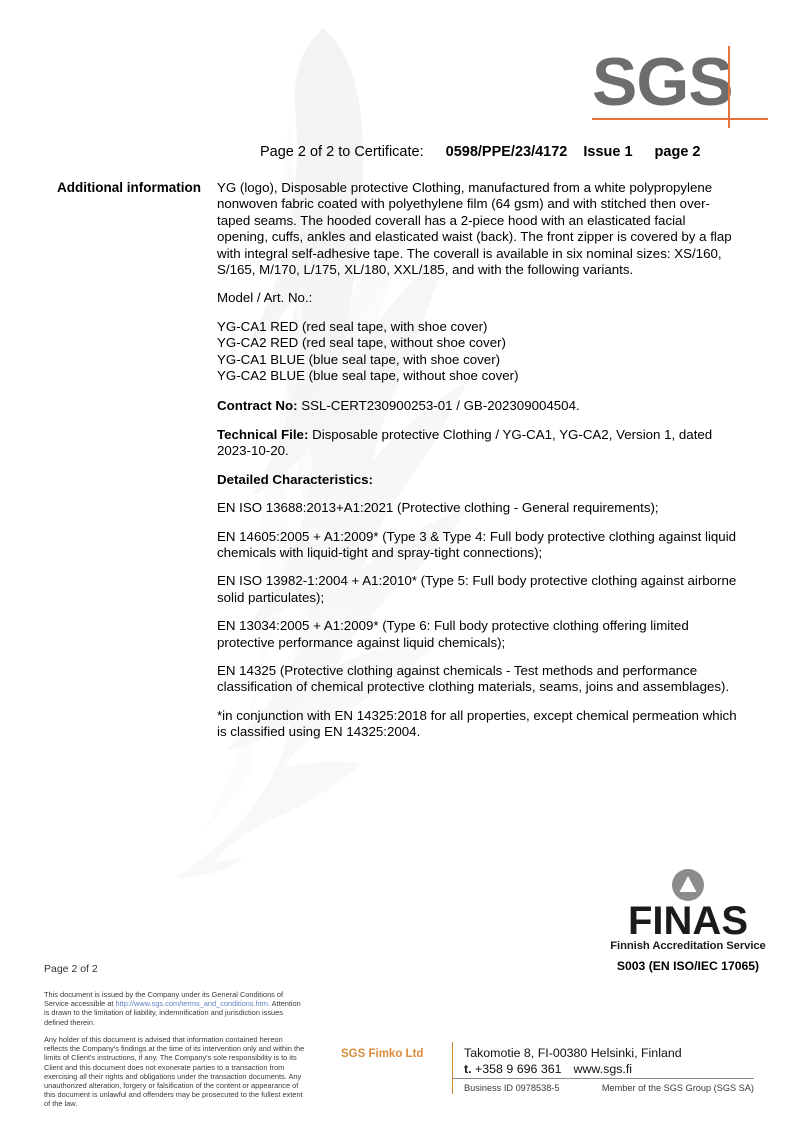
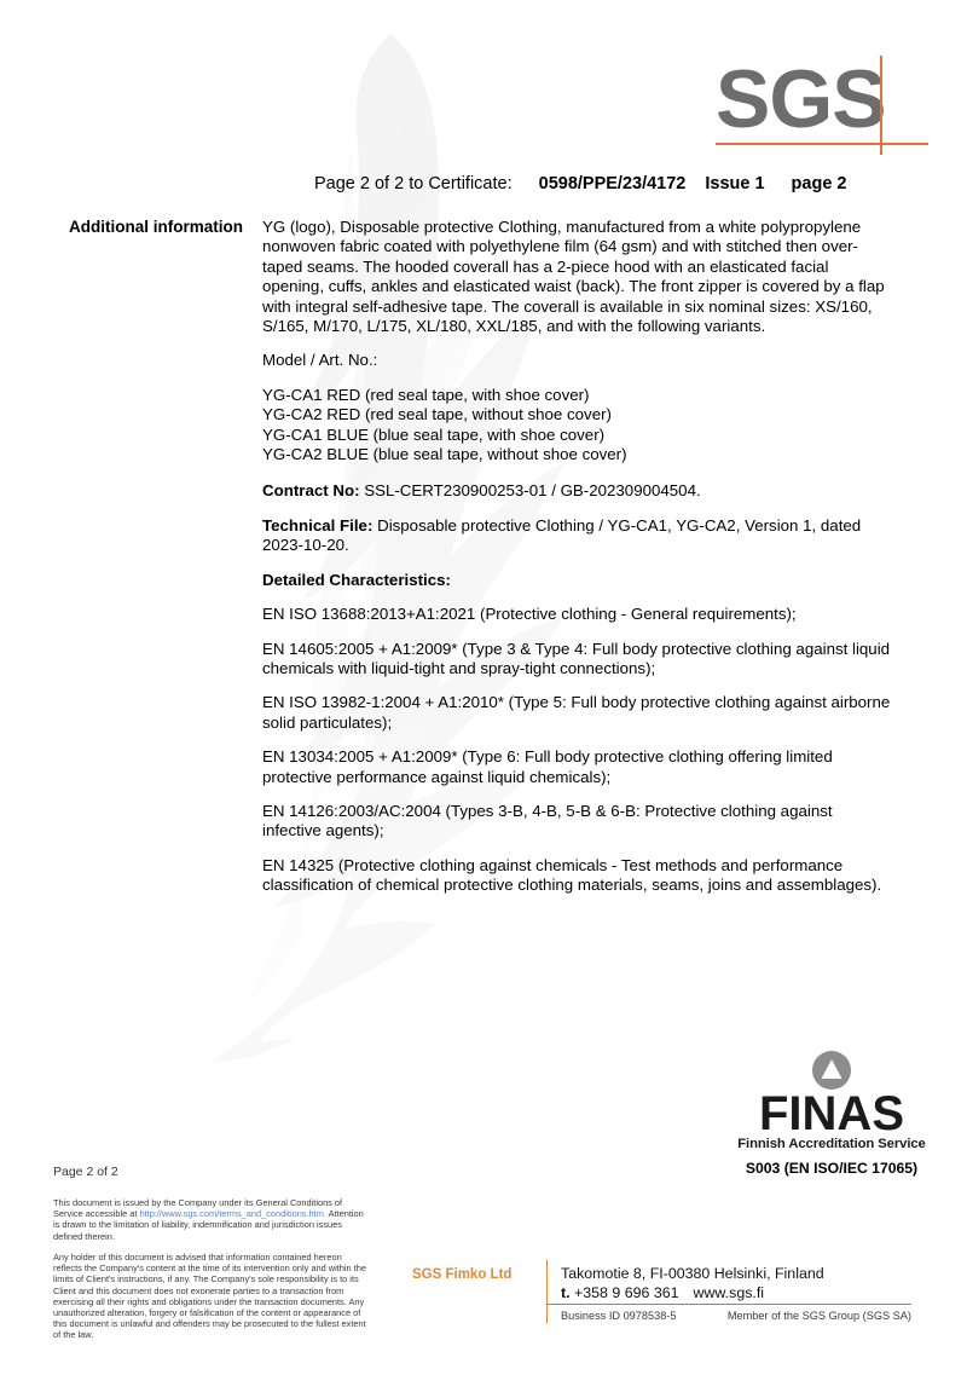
  SGS
  Page 2 of 2 to Certificate: 0598/PPE/23/4172 Issue 1 page 2
  Additional information
  YG (logo), Disposable protective Clothing, manufactured from a white polypropylene nonwoven fabric coated with polyethylene film (64 gsm) and with stitched then over-taped seams. The hooded coverall has a 2-piece hood with an elasticated facial opening, cuffs, ankles and elasticated waist (back). The front zipper is covered by a flap with integral self-adhesive tape. The coverall is available in six nominal sizes: XS/160, S/165, M/170, L/175, XL/180, XXL/185, and with the following variants.
  Model / Art. No.:
  YG-CA1 RED (red seal tape, with shoe cover)
  YG-CA2 RED (red seal tape, without shoe cover)
  YG-CA1 BLUE (blue seal tape, with shoe cover)
  YG-CA2 BLUE (blue seal tape, without shoe cover)
  Contract No: SSL-CERT230900253-01 / GB-202309004504.
  Technical File: Disposable protective Clothing / YG-CA1, YG-CA2, Version 1, dated 2023-10-20.
  Detailed Characteristics:
  EN ISO 13688:2013+A1:2021 (Protective clothing - General requirements);
  EN 14605:2005 + A1:2009* (Type 3 & Type 4: Full body protective clothing against liquid chemicals with liquid-tight and spray-tight connections);
  EN ISO 13982-1:2004 + A1:2010* (Type 5: Full body protective clothing against airborne solid particulates);
  EN 13034:2005 + A1:2009* (Type 6: Full body protective clothing offering limited protective performance against liquid chemicals);
+ EN 14126:2003/AC:2004 (Types 3-B, 4-B, 5-B & 6-B: Protective clothing against infective agents);
  EN 14325 (Protective clothing against chemicals - Test methods and performance classification of chemical protective clothing materials, seams, joins and assemblages).
- *in conjunction with EN 14325:2018 for all properties, except chemical permeation which is classified using EN 14325:2004.
  FINAS
  Finnish Accreditation Service
  S003 (EN ISO/IEC 17065)
  Page 2 of 2
  This document is issued by the Company under its General Conditions of Service accessible at http://www.sgs.com/terms_and_conditions.htm. Attention is drawn to the limitation of liability, indemnification and jurisdiction issues defined therein.
- Any holder of this document is advised that information contained hereon reflects the Company's findings at the time of its intervention only and within the limits of Client's instructions, if any. The Company's sole responsibility is to its Client and this document does not exonerate parties to a transaction from exercising all their rights and obligations under the transaction documents. Any unauthorized alteration, forgery or falsification of the content or appearance of this document is unlawful and offenders may be prosecuted to the fullest extent of the law.
+ Any holder of this document is advised that information contained hereon reflects the Company's content at the time of its intervention only and within the limits of Client's instructions, if any. The Company's sole responsibility is to its Client and this document does not exonerate parties to a transaction from exercising all their rights and obligations under the transaction documents. Any unauthorized alteration, forgery or falsification of the content or appearance of this document is unlawful and offenders may be prosecuted to the fullest extent of the law.
  SGS Fimko Ltd
  Takomotie 8, FI-00380 Helsinki, Finland
  t. +358 9 696 361 www.sgs.fi
  Business ID 0978538-5
  Member of the SGS Group (SGS SA)
